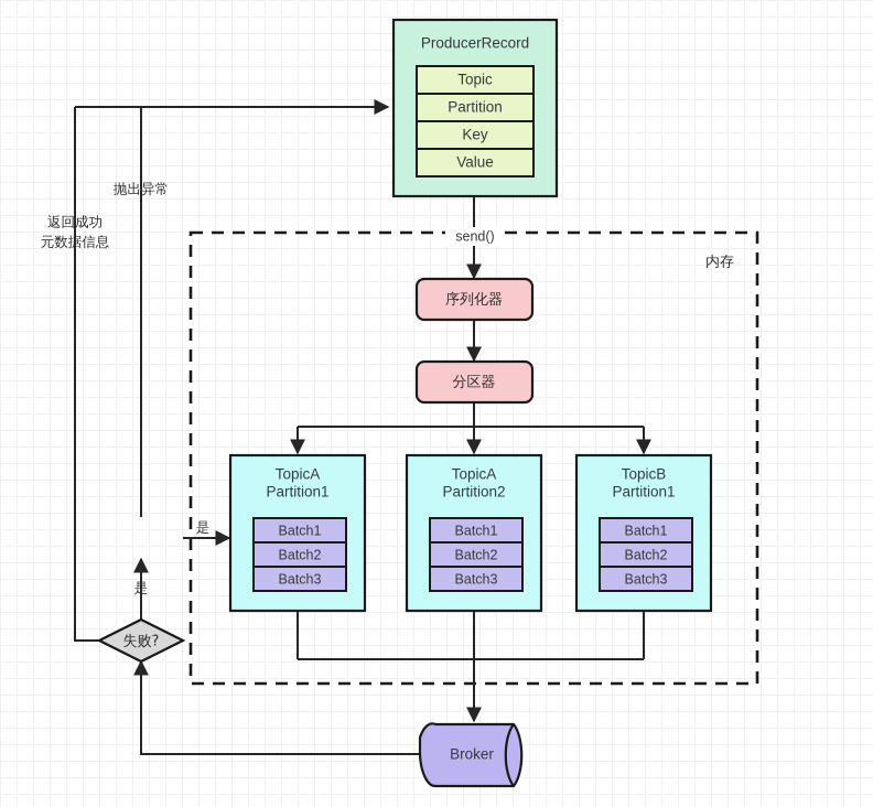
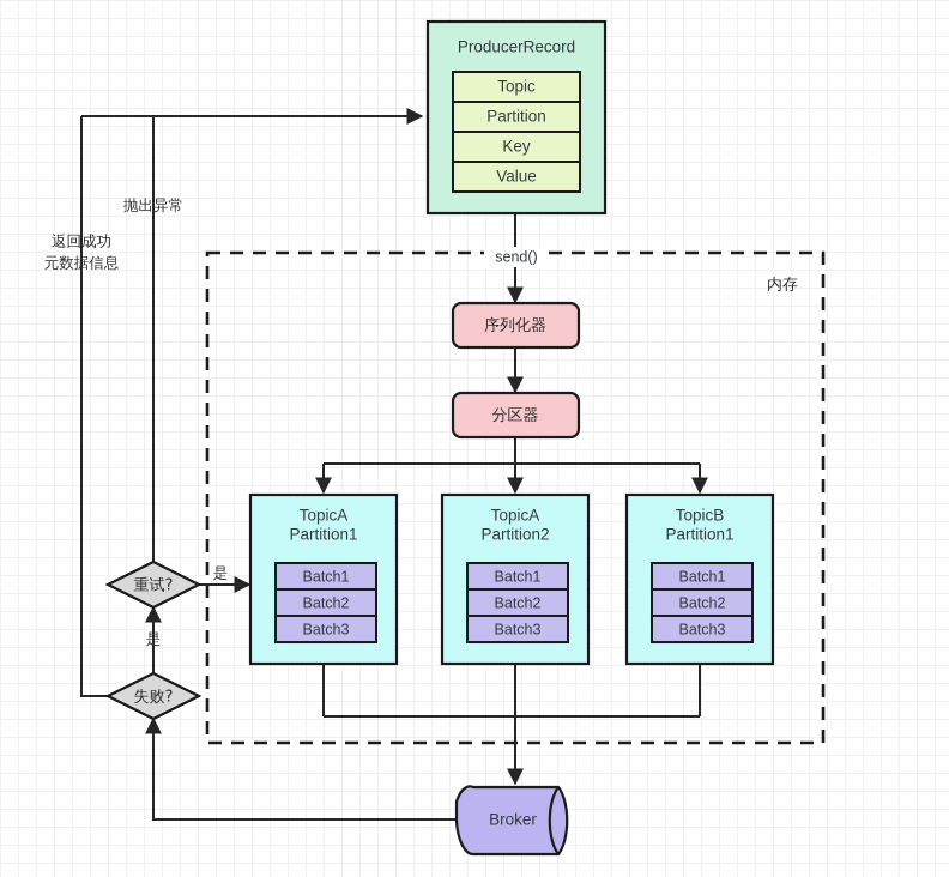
  内存
  是
  是
  抛出异常
  返回成功
  元数据信息
  send()
  ProducerRecord
  Topic
  Partition
  Key
  Value
  序列化器
  分区器
  TopicA
  Partition1
  Batch1
  Batch2
  Batch3
  TopicA
  Partition2
  Batch1
  Batch2
  Batch3
  TopicB
  Partition1
  Batch1
  Batch2
  Batch3
+ 重试?
  失败?
  Broker
